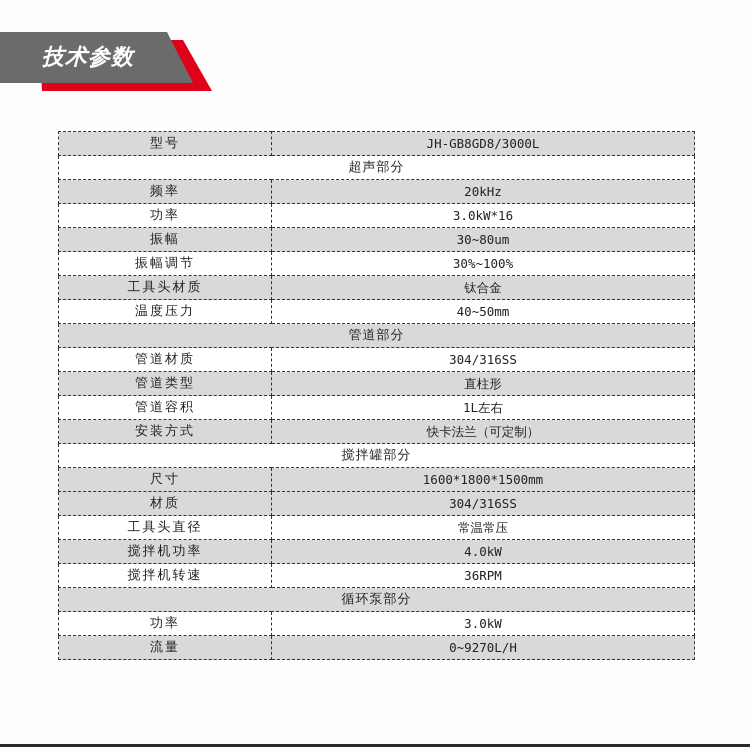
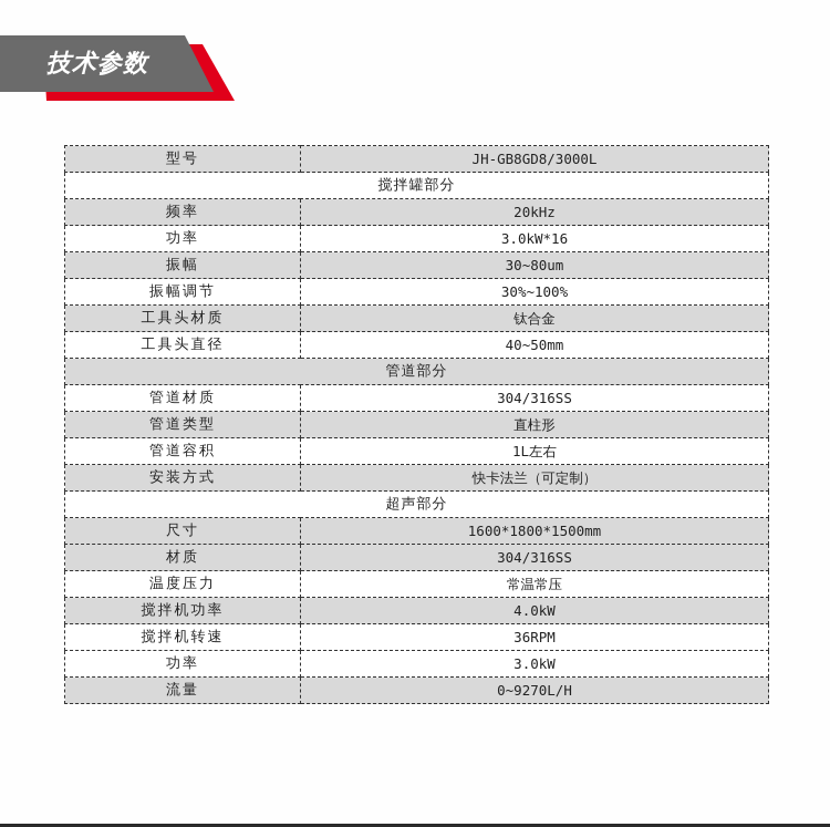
  技术参数
  型号	JH-GB8GD8/3000L
- 超声部分
+ 搅拌罐部分
  频率	20kHz
  功率	3.0kW*16
  振幅	30~80um
  振幅调节	30%~100%
  工具头材质	钛合金
- 温度压力	40~50mm
+ 工具头直径	40~50mm
  管道部分
  管道材质	304/316SS
  管道类型	直柱形
  管道容积	1L左右
  安装方式	快卡法兰（可定制）
- 搅拌罐部分
+ 超声部分
  尺寸	1600*1800*1500mm
  材质	304/316SS
- 工具头直径	常温常压
+ 温度压力	常温常压
  搅拌机功率	4.0kW
  搅拌机转速	36RPM
- 循环泵部分
  功率	3.0kW
  流量	0~9270L/H
